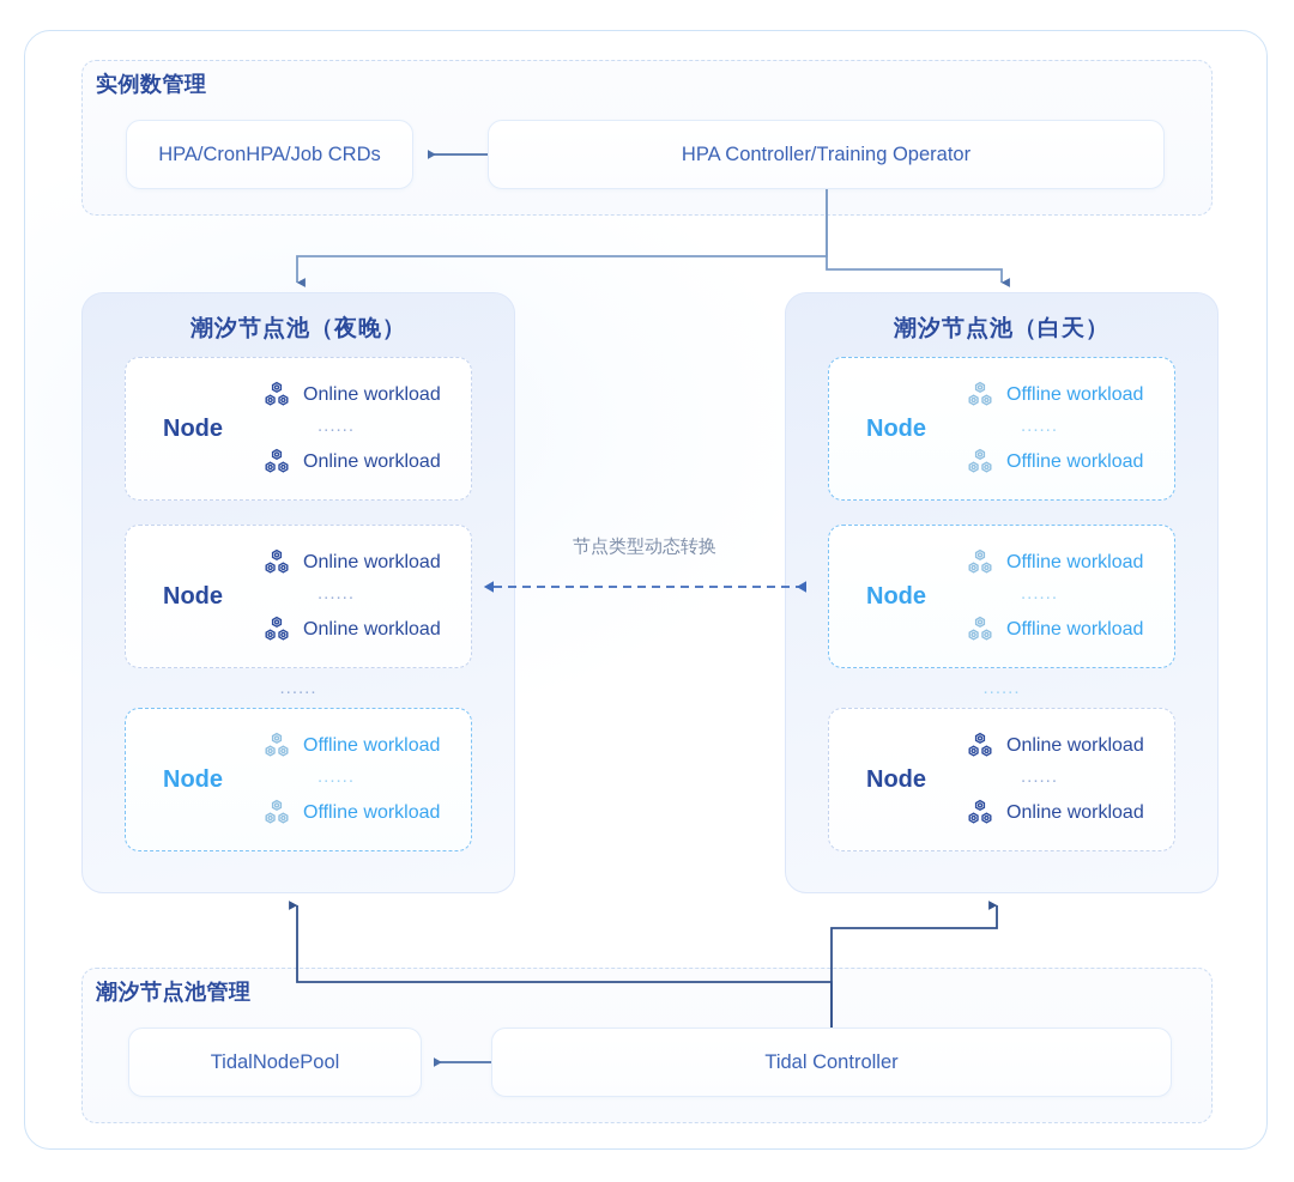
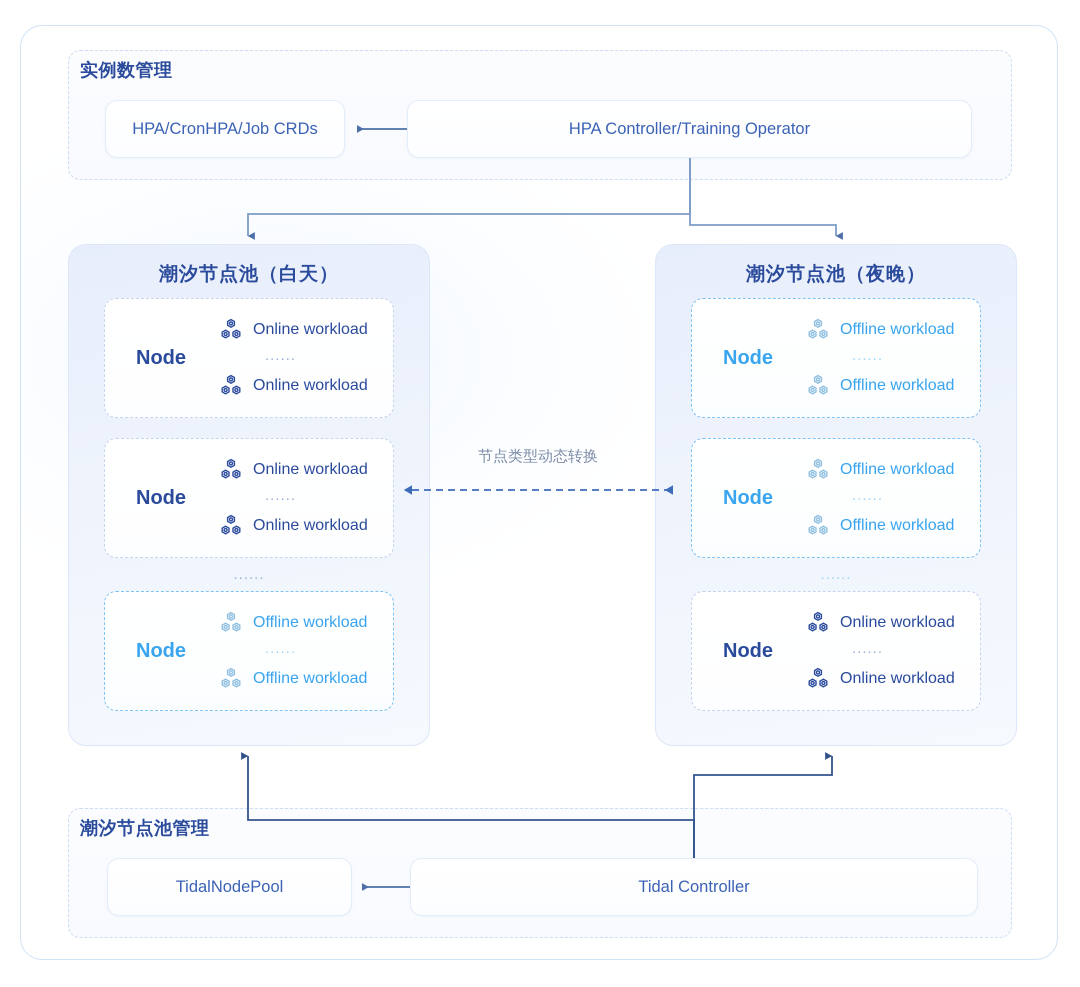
  实例数管理
  HPA/CronHPA/Job CRDs
  HPA Controller/Training Operator
- 潮汐节点池（夜晚）
+ 潮汐节点池（白天）
  Node
  Online workload
  ......
  Online workload
  Node
  Online workload
  ......
  Online workload
  ......
  Node
  Offline workload
  ......
  Offline workload
- 潮汐节点池（白天）
+ 潮汐节点池（夜晚）
  Node
  Offline workload
  ......
  Offline workload
  Node
  Offline workload
  ......
  Offline workload
  ......
  Node
  Online workload
  ......
  Online workload
  节点类型动态转换
  潮汐节点池管理
  TidalNodePool
  Tidal Controller
